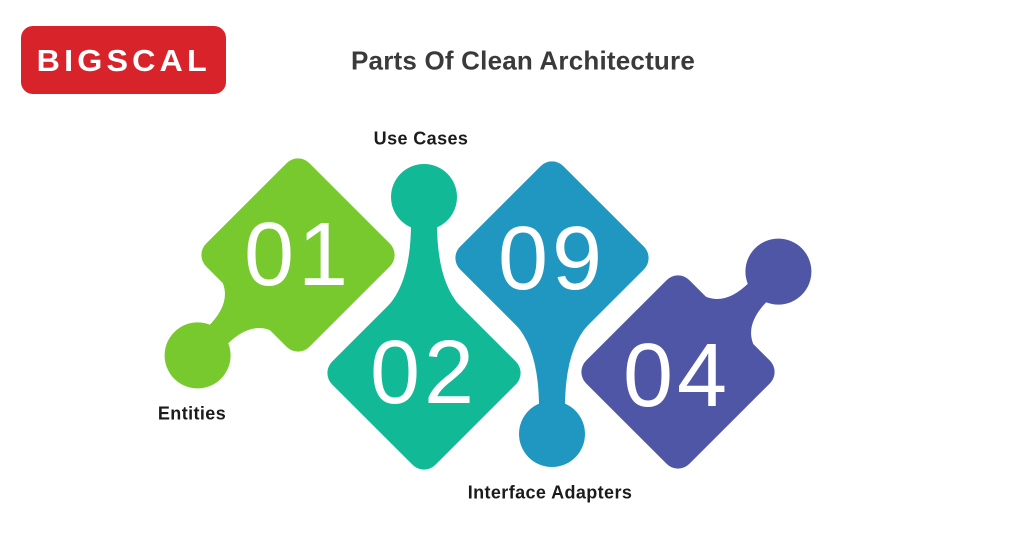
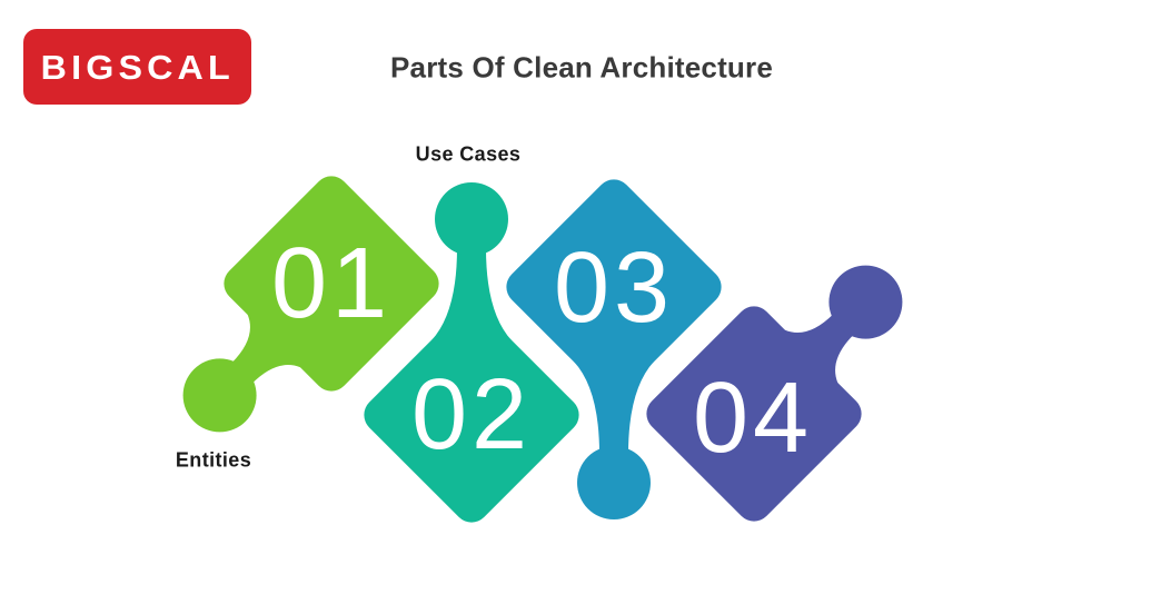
  BIGSCAL
  Parts Of Clean Architecture
  01
  02
- 09
+ 03
  04
  Entities
  Use Cases
- Interface Adapters
